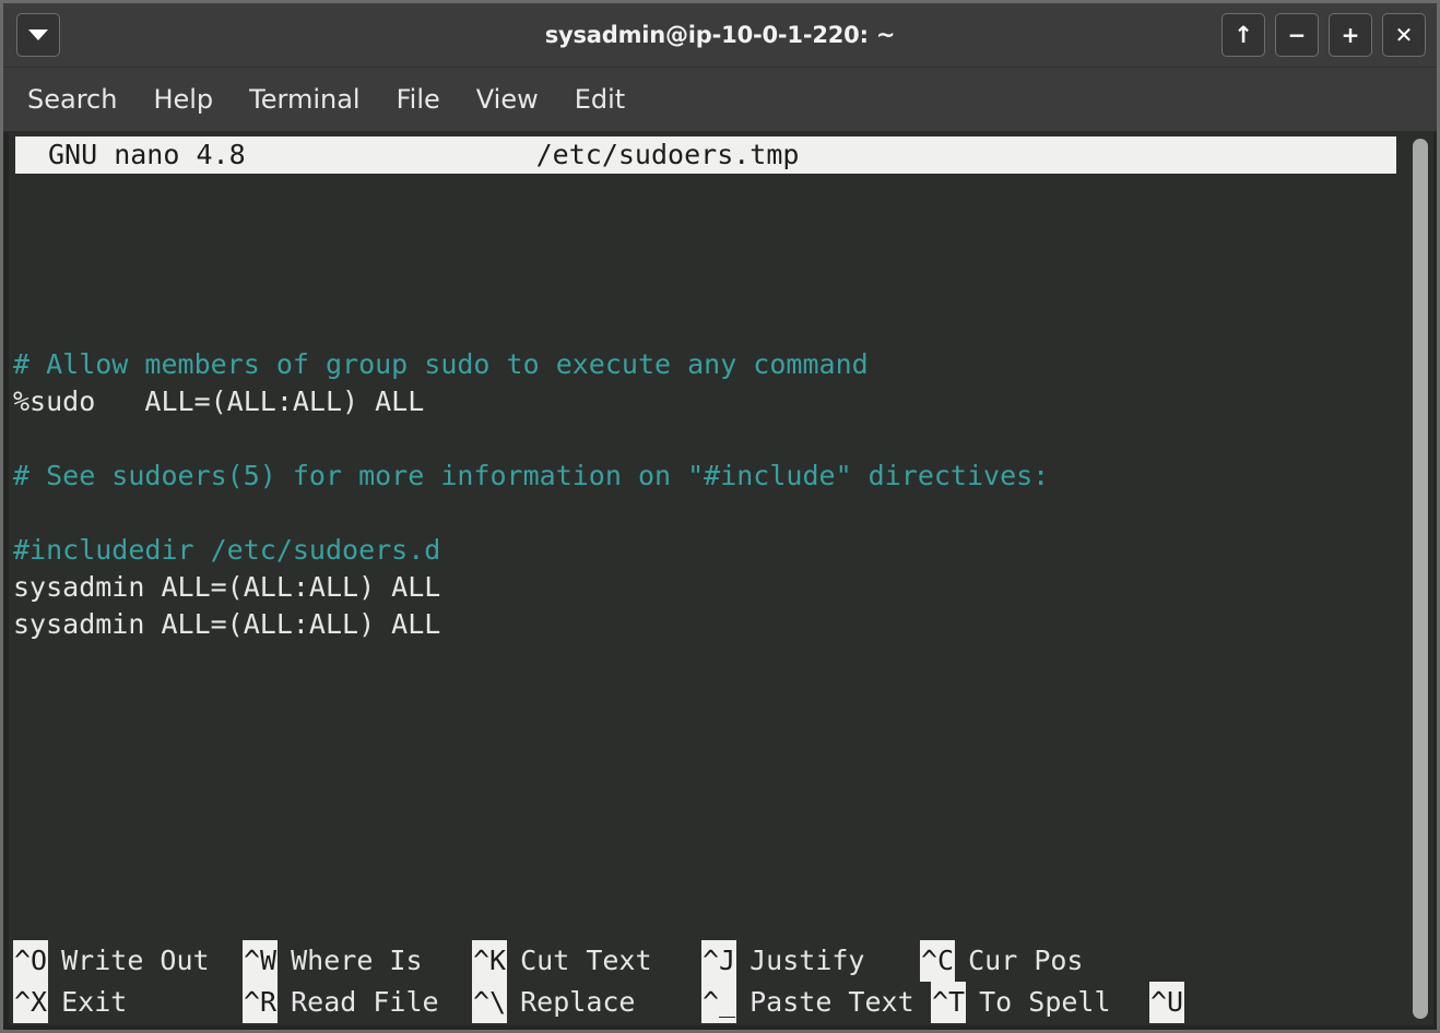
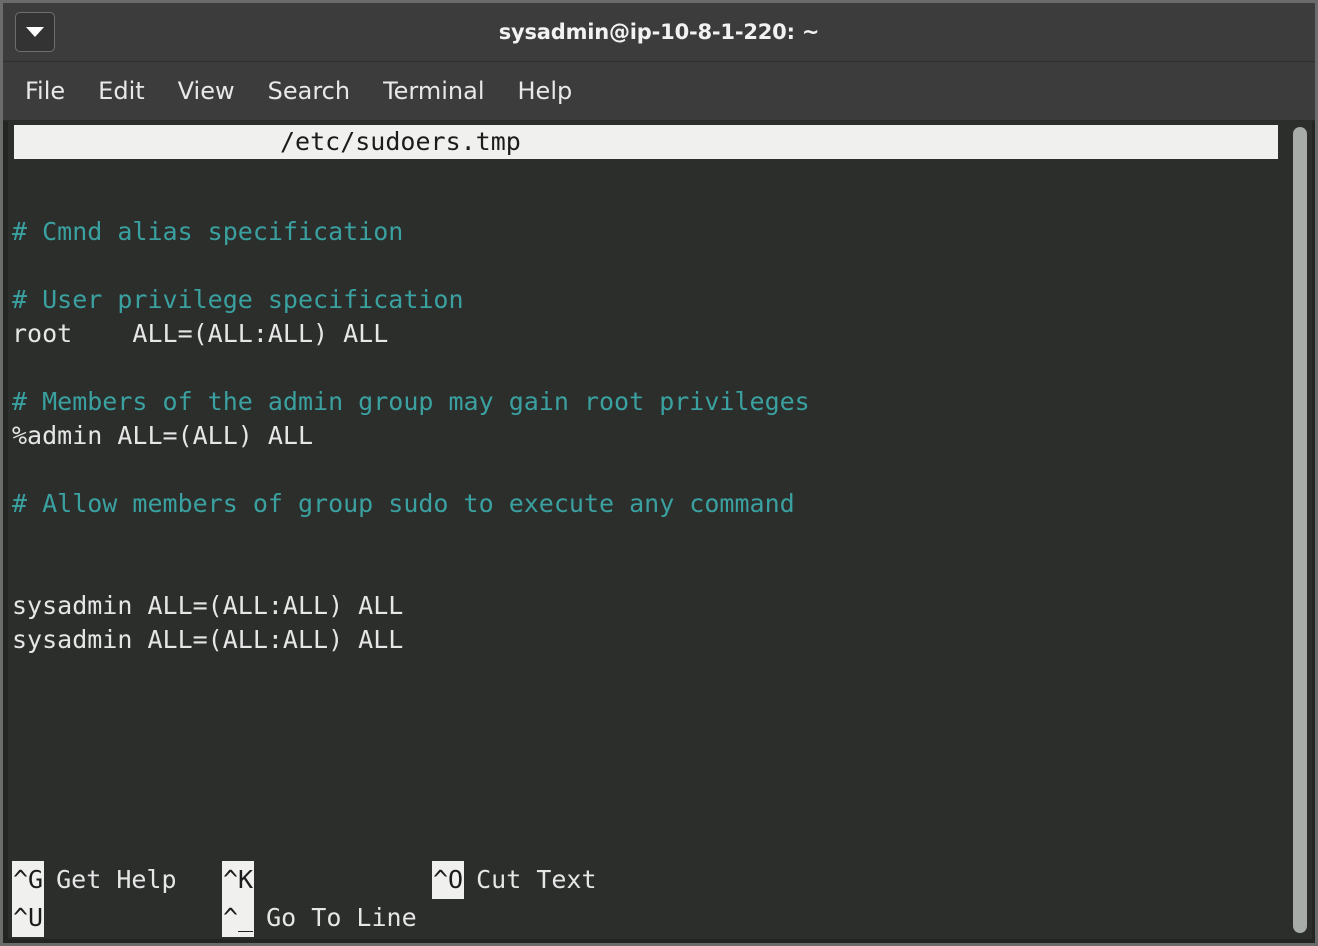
- sysadmin@ip-10-0-1-220: ~
+ sysadmin@ip-10-8-1-220: ~
- ↑
- −
- +
- ✕
- Search
+ File
- Help
+ Edit
- Terminal
+ View
- File
+ Search
- View
+ Terminal
- Edit
+ Help
- GNU nano 4.8
  /etc/sudoers.tmp
+ # Cmnd alias specification
+ # User privilege specification
+ root ALL=(ALL:ALL) ALL
+ # Members of the admin group may gain root privileges
+ %admin ALL=(ALL) ALL
  # Allow members of group sudo to execute any command
- %sudo ALL=(ALL:ALL) ALL
- # See sudoers(5) for more information on "#include" directives:
- #includedir /etc/sudoers.d
  sysadmin ALL=(ALL:ALL) ALL
  sysadmin ALL=(ALL:ALL) ALL
+ ^G
+ Get Help
- ^O
+ ^K
- Write Out
- ^W
- Where Is
- ^K
+ ^O
  Cut Text
- ^J
- Justify
- ^C
- Cur Pos
- ^X
- Exit
- ^R
- Read File
- ^\
- Replace
- ^_
+ ^U
- Paste Text
- ^T
- To Spell
- ^U
+ ^_
+ Go To Line
